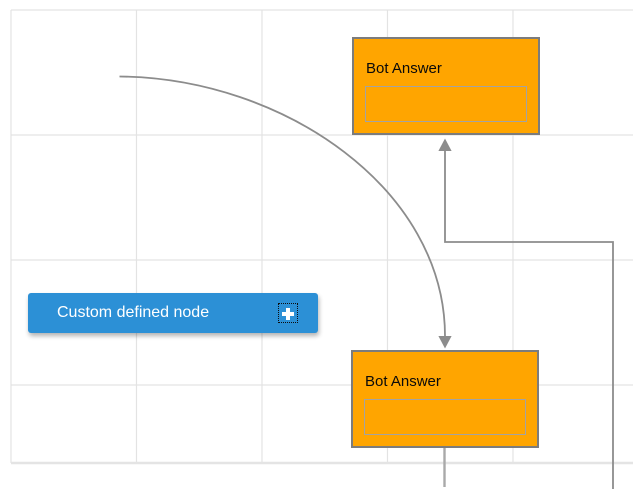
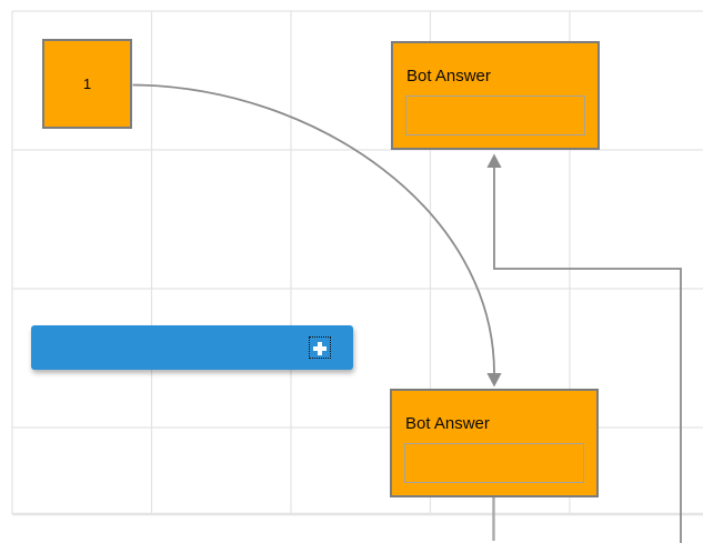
+ 1
  Bot Answer
  Bot Answer
- Custom defined node
